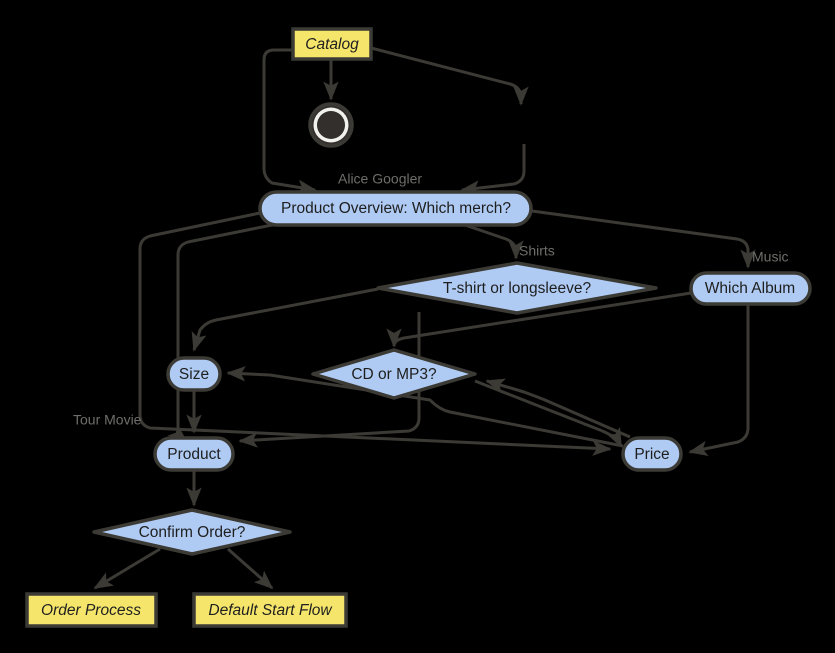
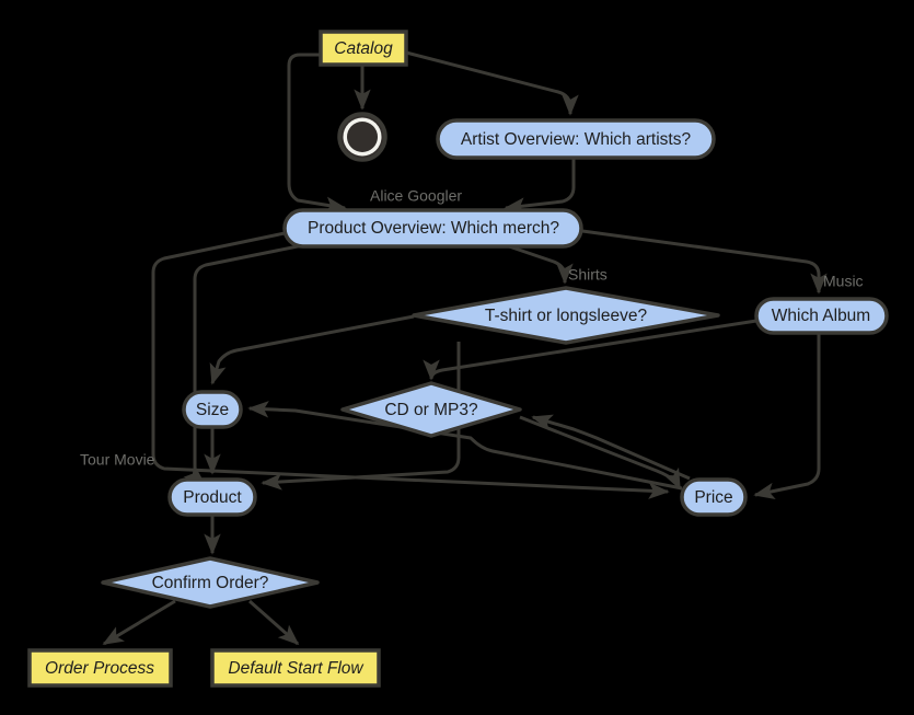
  Alice Googler
  Shirts
  Music
  Tour Movie
  Catalog
+ Artist Overview: Which artists?
  Product Overview: Which merch?
  T-shirt or longsleeve?
  Which Album
  Size
  CD or MP3?
  Product
  Price
  Confirm Order?
  Order Process
  Default Start Flow
